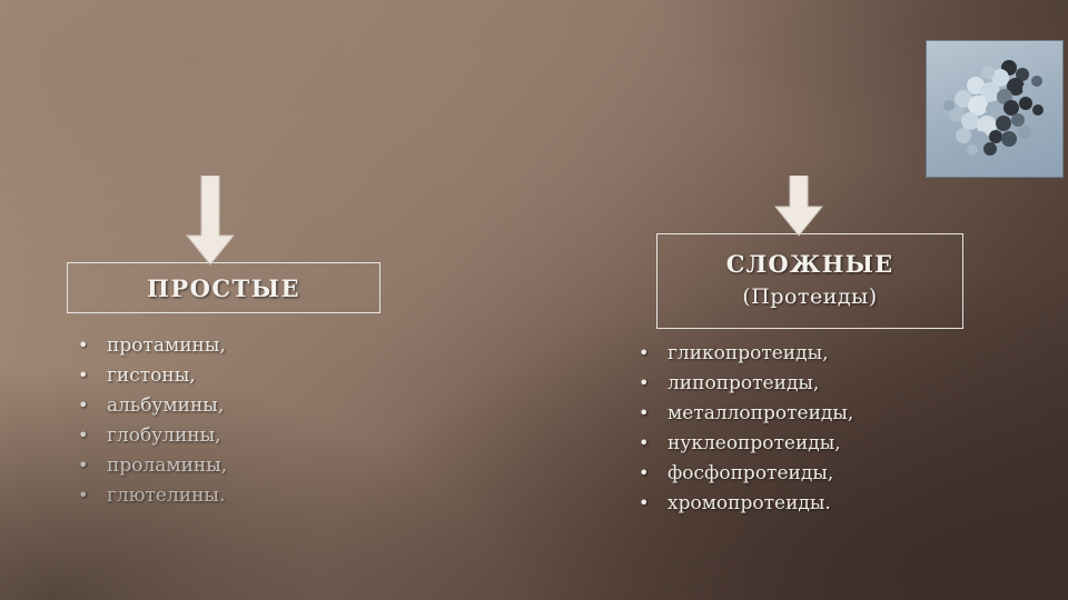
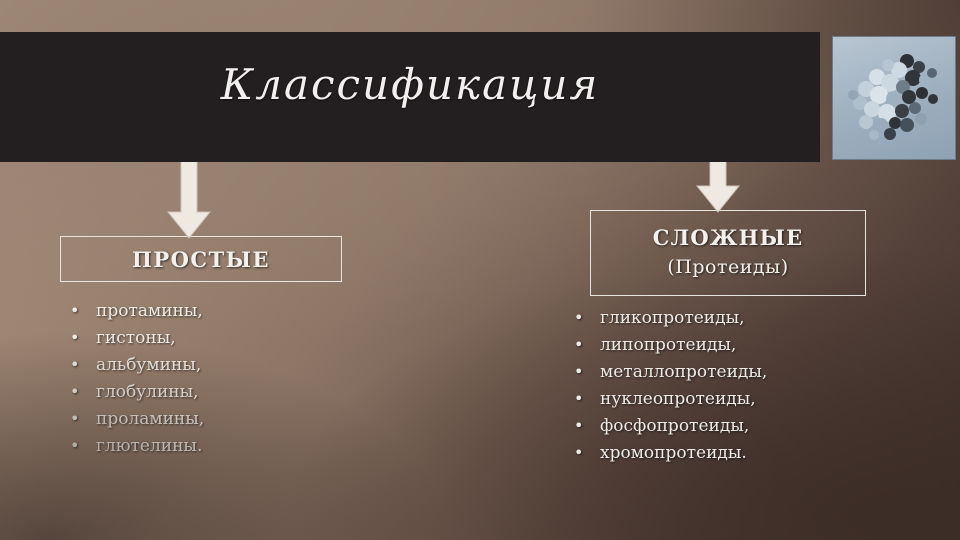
+ Классификация
